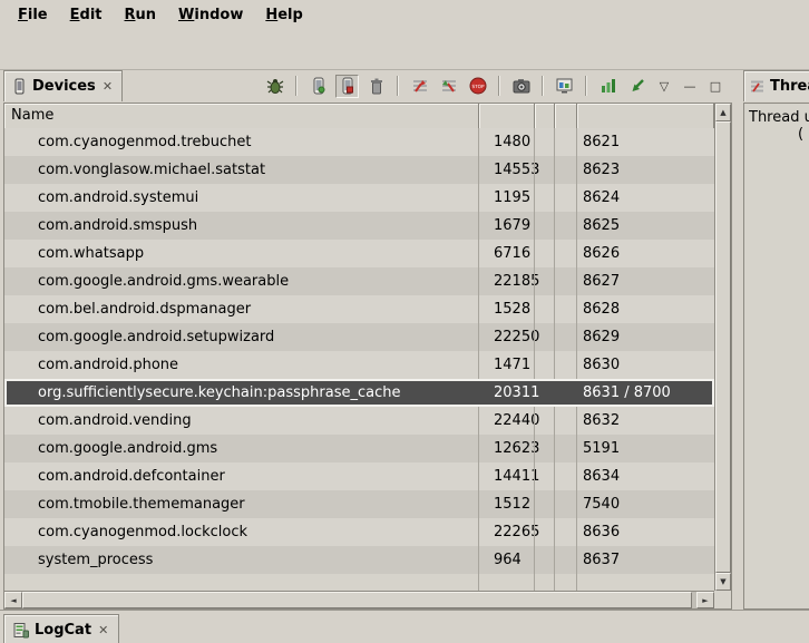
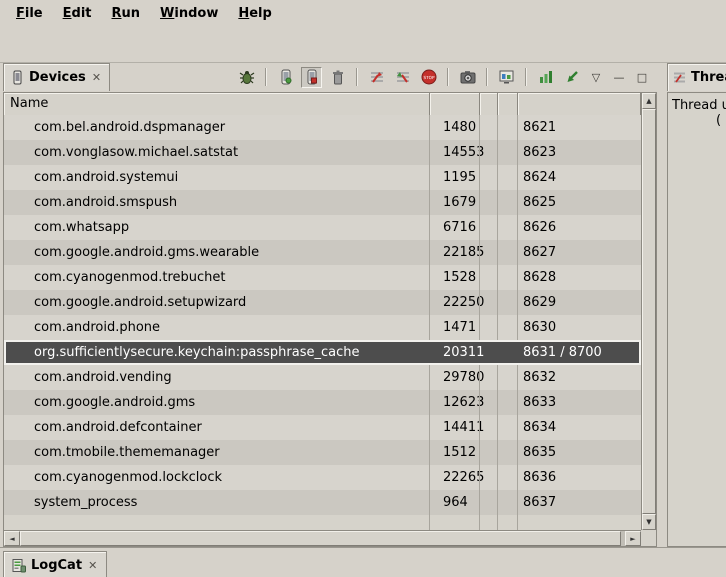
  File
  Edit
  Run
  Window
  Help
  Devices
  ✕
  ▽
  —
  □
  Name
- com.cyanogenmod.trebuchet
+ com.bel.android.dspmanager
  1480
  8621
  com.vonglasow.michael.satstat
  14553
  8623
  com.android.systemui
  1195
  8624
  com.android.smspush
  1679
  8625
  com.whatsapp
  6716
  8626
  com.google.android.gms.wearable
  22185
  8627
- com.bel.android.dspmanager
+ com.cyanogenmod.trebuchet
  1528
  8628
  com.google.android.setupwizard
  22250
  8629
  com.android.phone
  1471
  8630
  org.sufficientlysecure.keychain:passphrase_cache
  20311
  8631 / 8700
  com.android.vending
- 22440
+ 29780
  8632
  com.google.android.gms
  12623
- 5191
+ 8633
  com.android.defcontainer
  14411
  8634
  com.tmobile.thememanager
  1512
- 7540
+ 8635
  com.cyanogenmod.lockclock
  22265
  8636
  system_process
  964
  8637
  ▲
  ▼
  ◄
  ►
  Thread
  (
  LogCat
  ✕
